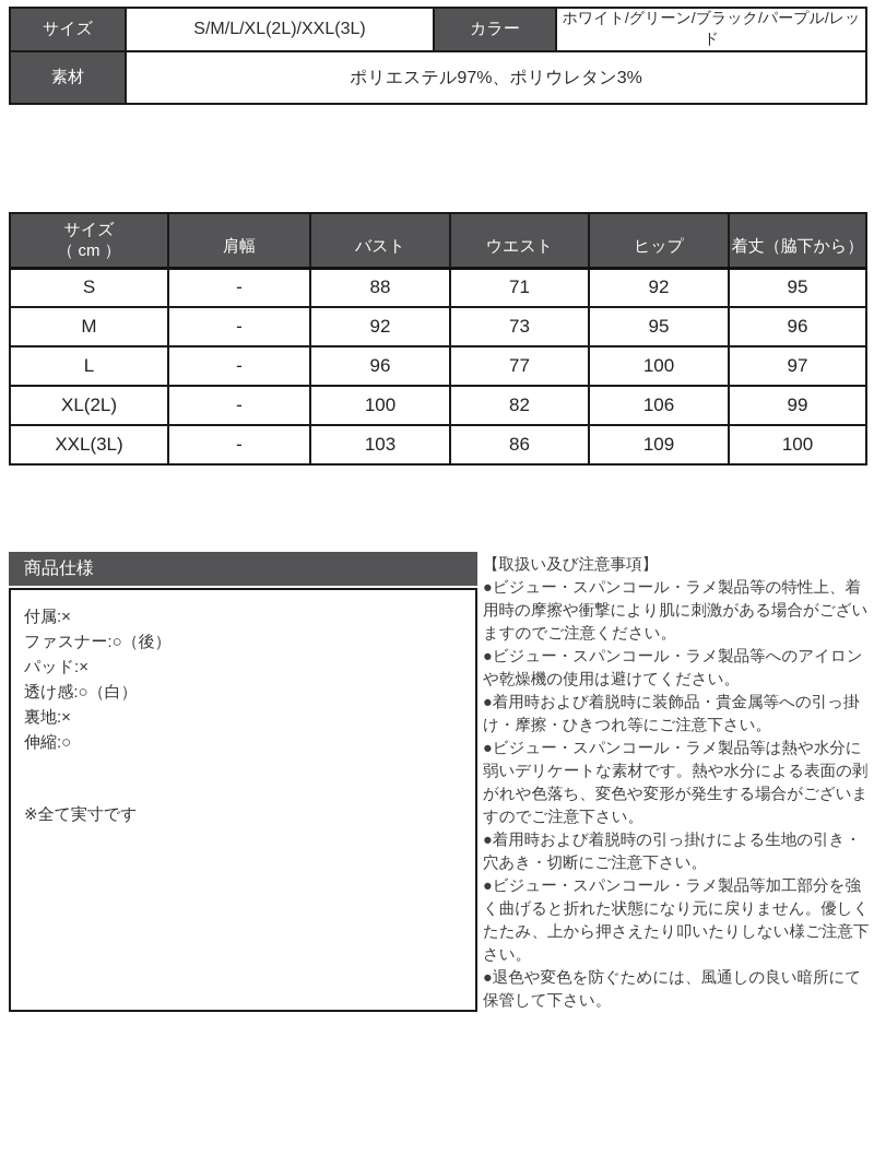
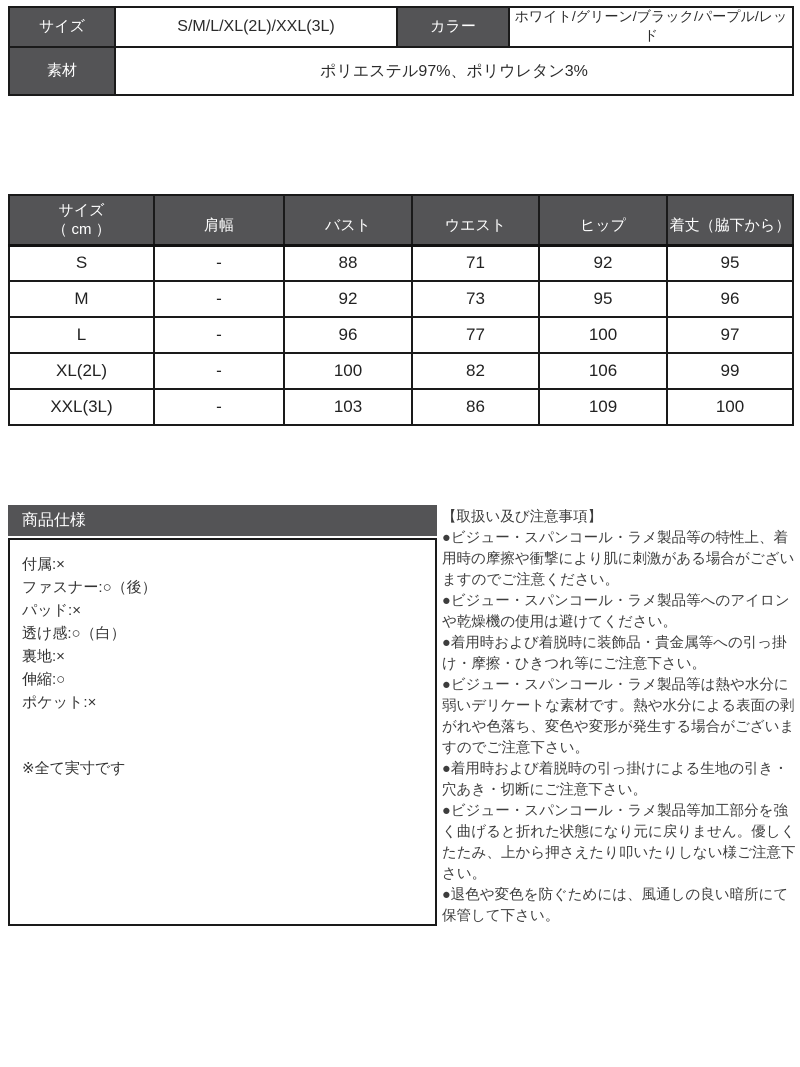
  サイズ	S/M/L/XL(2L)/XXL(3L)	カラー	ホワイト/グリーン/ブラック/パープル/レッド
  素材	ポリエステル97%、ポリウレタン3%
  サイズ （ cm ）	肩幅	バスト	ウエスト	ヒップ	着丈（脇下から）
  S	-	88	71	92	95
  M	-	92	73	95	96
  L	-	96	77	100	97
  XL(2L)	-	100	82	106	99
  XXL(3L)	-	103	86	109	100
  商品仕様
  付属:×
  ファスナー:○（後）
  パッド:×
  透け感:○（白）
  裏地:×
  伸縮:○
+ ポケット:×
  ※全て実寸です
  【取扱い及び注意事項】
  ●ビジュー・スパンコール・ラメ製品等の特性上、着用時の摩擦や衝撃により肌に刺激がある場合がございますのでご注意ください。
  ●ビジュー・スパンコール・ラメ製品等へのアイロンや乾燥機の使用は避けてください。
  ●着用時および着脱時に装飾品・貴金属等への引っ掛け・摩擦・ひきつれ等にご注意下さい。
  ●ビジュー・スパンコール・ラメ製品等は熱や水分に弱いデリケートな素材です。熱や水分による表面の剥がれや色落ち、変色や変形が発生する場合がございますのでご注意下さい。
  ●着用時および着脱時の引っ掛けによる生地の引き・穴あき・切断にご注意下さい。
  ●ビジュー・スパンコール・ラメ製品等加工部分を強く曲げると折れた状態になり元に戻りません。優しくたたみ、上から押さえたり叩いたりしない様ご注意下さい。
  ●退色や変色を防ぐためには、風通しの良い暗所にて保管して下さい。
